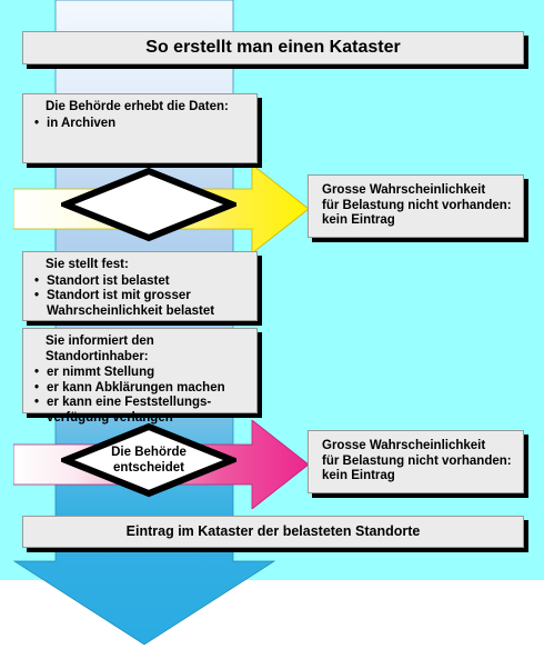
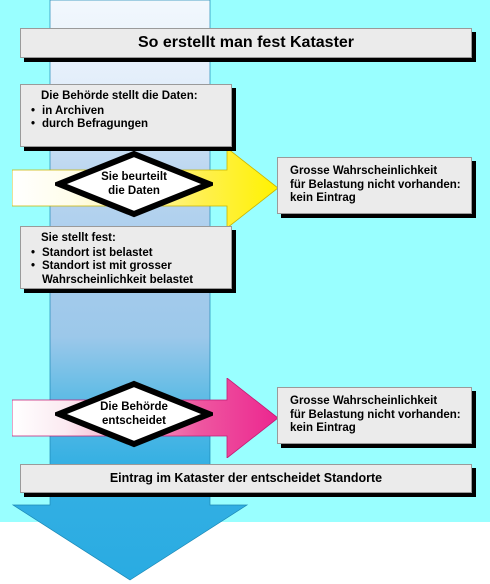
- So erstellt man einen Kataster
+ So erstellt man fest Kataster
- Die Behörde erhebt die Daten:
+ Die Behörde stellt die Daten:
  in Archiven
+ durch Befragungen
+ Sie beurteilt
+ die Daten
  Grosse Wahrscheinlichkeit
  für Belastung nicht vorhanden:
  kein Eintrag
  Sie stellt fest:
  Standort ist belastet
  Standort ist mit grosser
  Wahrscheinlichkeit belastet
- Sie informiert den Standortinhaber:
- er nimmt Stellung
- er kann Abklärungen machen
- er kann eine Feststellungs-
- verfügung verlangen
  Die Behörde
  entscheidet
  Grosse Wahrscheinlichkeit
  für Belastung nicht vorhanden:
  kein Eintrag
- Eintrag im Kataster der belasteten Standorte
+ Eintrag im Kataster der entscheidet Standorte
